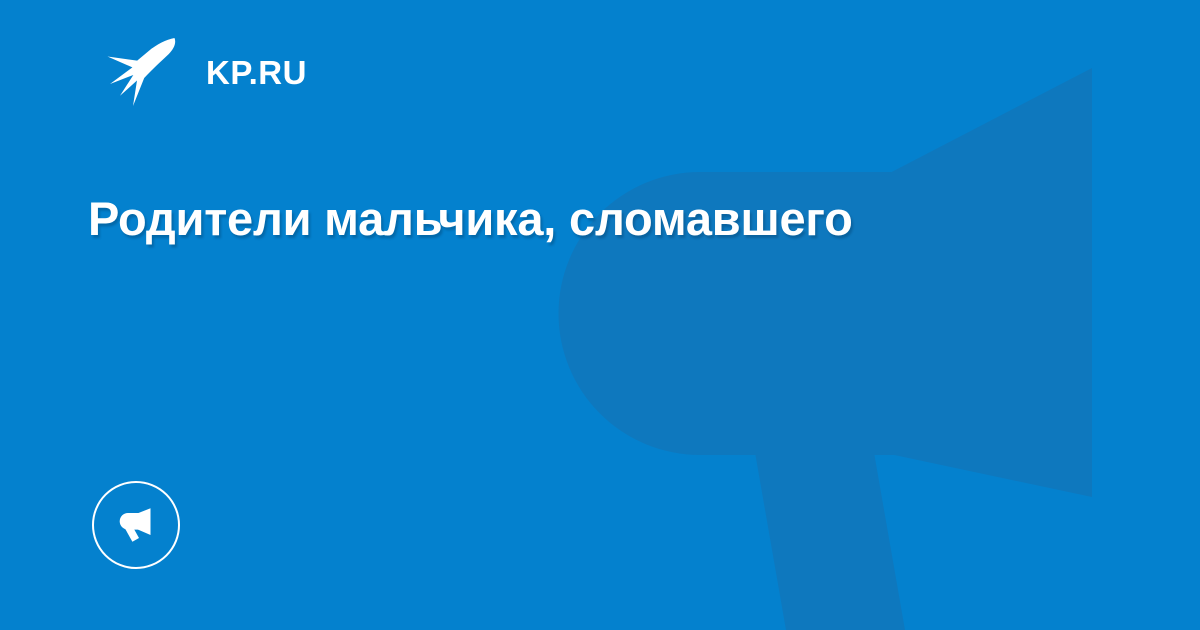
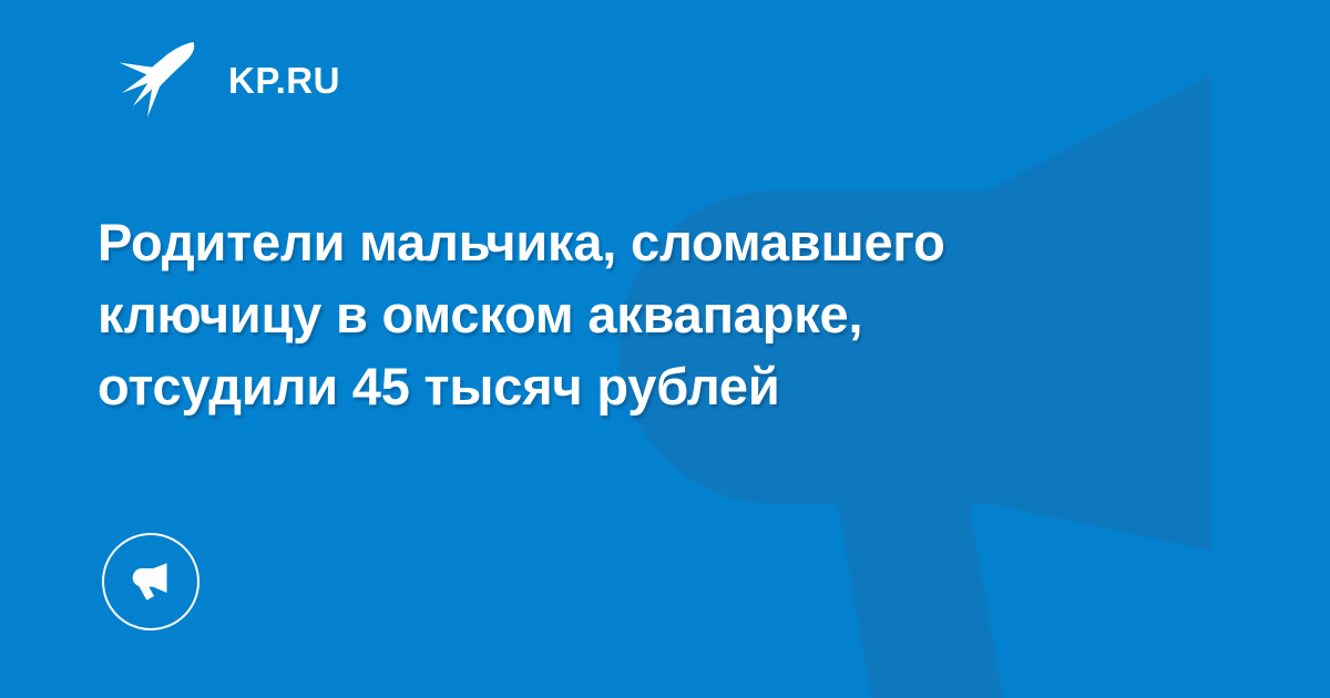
  KP.RU
  Родители мальчика, сломавшего
+ ключицу в омском аквапарке,
+ отсудили 45 тысяч рублей
